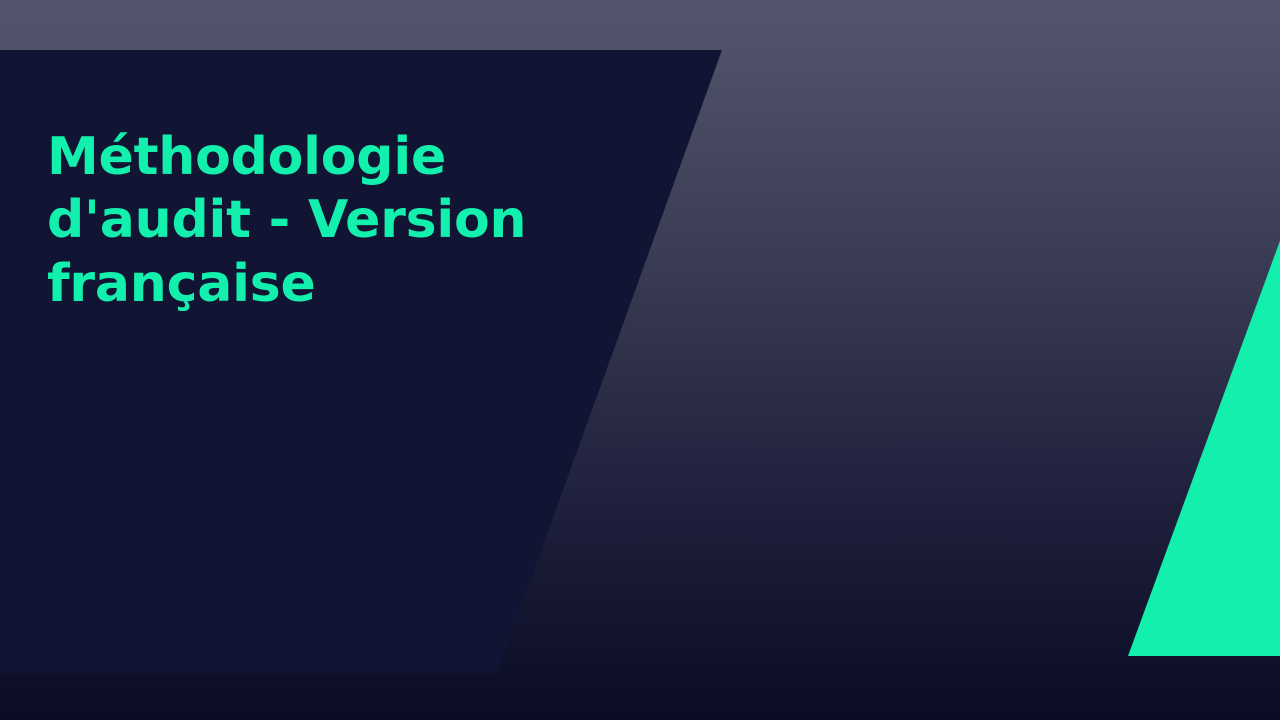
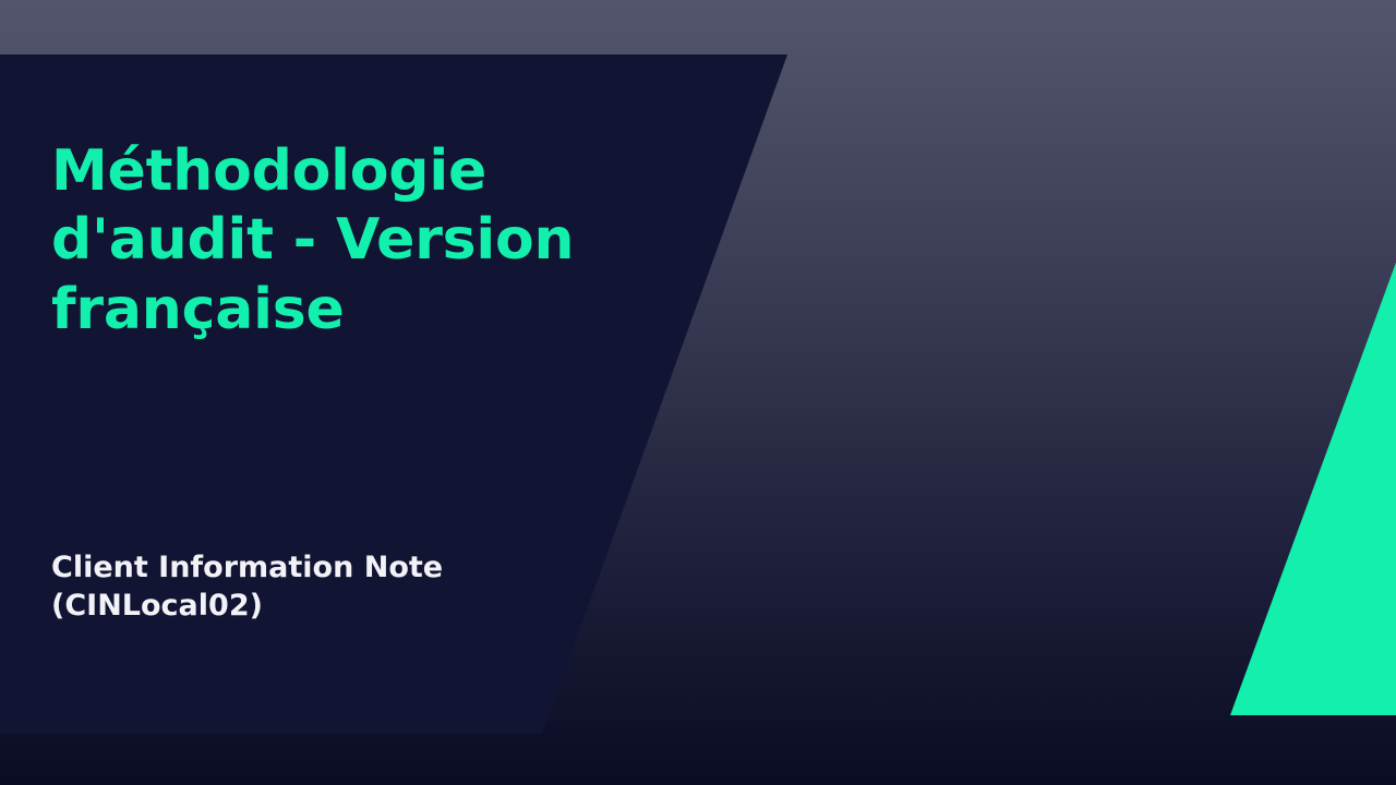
  Méthodologie d'audit - Version française
+ Client Information Note (CINLocal02)
